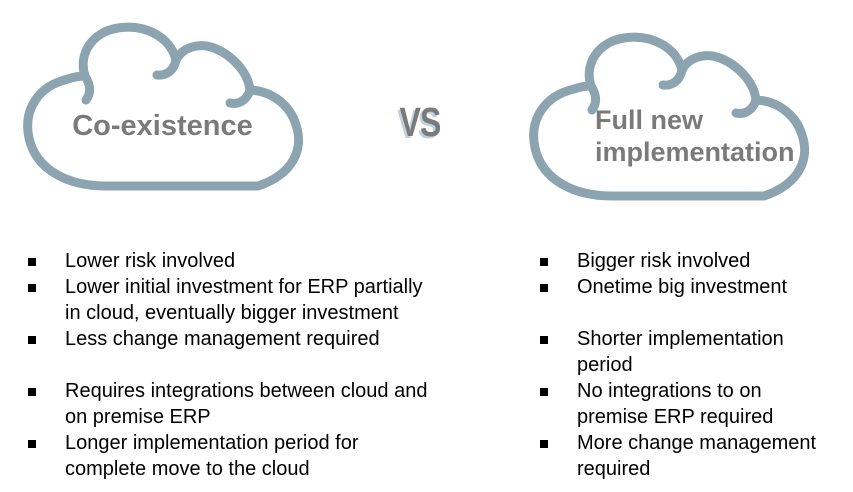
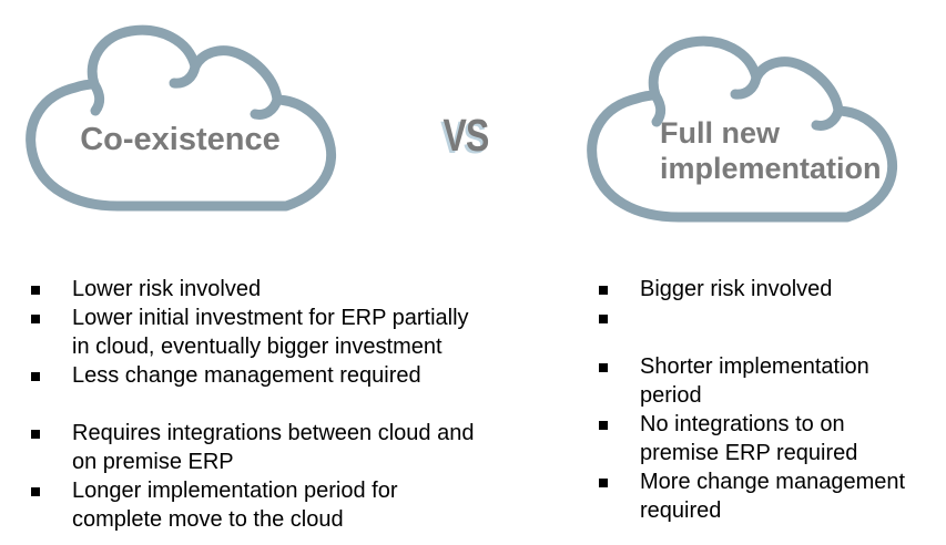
  Co-existence
  VS
  Full new implementation
  Lower risk involved
  Lower initial investment for ERP partially in cloud, eventually bigger investment
  Less change management required
  Requires integrations between cloud and on premise ERP
  Longer implementation period for complete move to the cloud
  Bigger risk involved
- Onetime big investment
  Shorter implementation period
  No integrations to on premise ERP required
  More change management required
